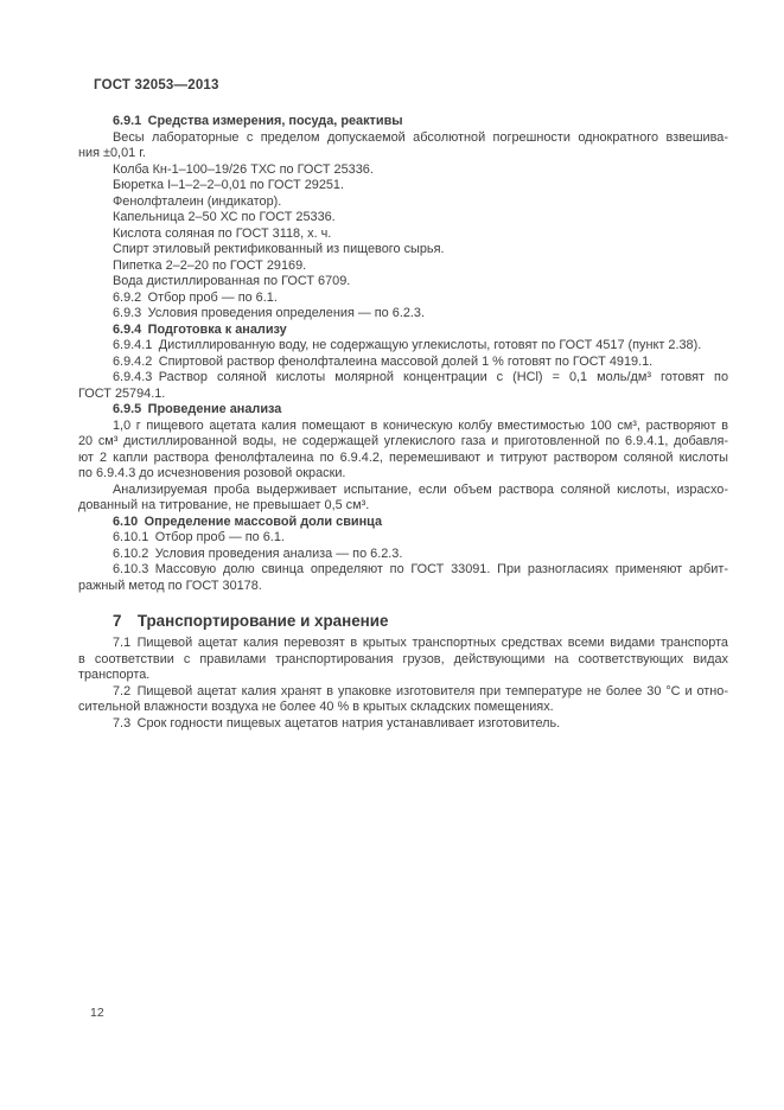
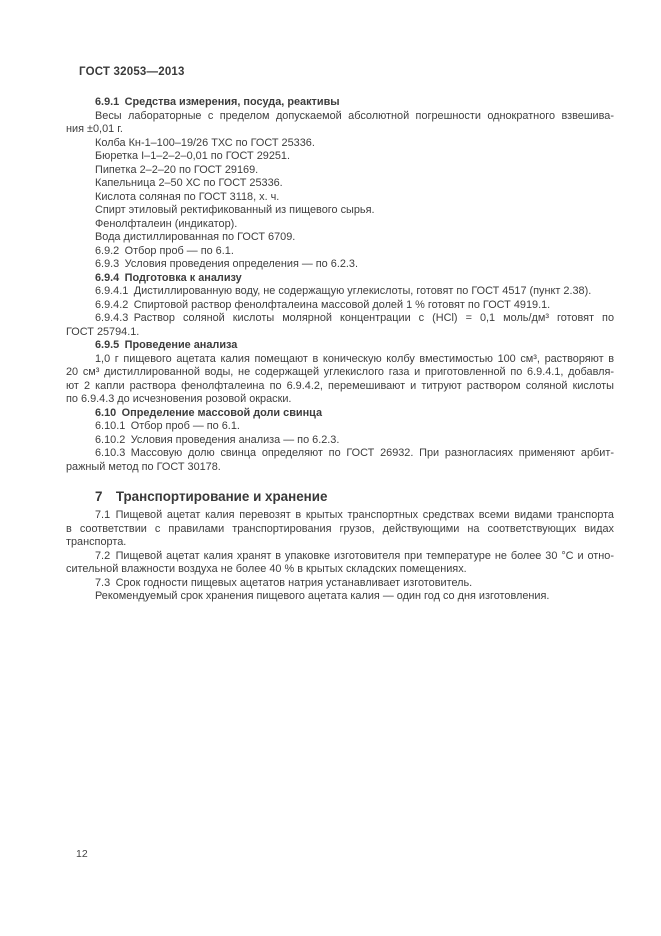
  ГОСТ 32053—2013
  6.9.1 Средства измерения, посуда, реактивы
  Весы лабораторные с пределом допускаемой абсолютной погрешности однократного взвешива-
  ния ±0,01 г.
  Колба Кн-1–100–19/26 ТХС по ГОСТ 25336.
  Бюретка I–1–2–2–0,01 по ГОСТ 29251.
- Фенолфталеин (индикатор).
+ Пипетка 2–2–20 по ГОСТ 29169.
  Капельница 2–50 ХС по ГОСТ 25336.
  Кислота соляная по ГОСТ 3118, х. ч.
  Спирт этиловый ректификованный из пищевого сырья.
- Пипетка 2–2–20 по ГОСТ 29169.
+ Фенолфталеин (индикатор).
  Вода дистиллированная по ГОСТ 6709.
  6.9.2 Отбор проб — по 6.1.
  6.9.3 Условия проведения определения — по 6.2.3.
  6.9.4 Подготовка к анализу
  6.9.4.1 Дистиллированную воду, не содержащую углекислоты, готовят по ГОСТ 4517 (пункт 2.38).
  6.9.4.2 Спиртовой раствор фенолфталеина массовой долей 1 % готовят по ГОСТ 4919.1.
  6.9.4.3 Раствор соляной кислоты молярной концентрации с (HCl) = 0,1 моль/дм³ готовят по
  ГОСТ 25794.1.
  6.9.5 Проведение анализа
  1,0 г пищевого ацетата калия помещают в коническую колбу вместимостью 100 см³, растворяют в
  20 см³ дистиллированной воды, не содержащей углекислого газа и приготовленной по 6.9.4.1, добавля-
  ют 2 капли раствора фенолфталеина по 6.9.4.2, перемешивают и титруют раствором соляной кислоты
  по 6.9.4.3 до исчезновения розовой окраски.
- Анализируемая проба выдерживает испытание, если объем раствора соляной кислоты, израсхо-
- дованный на титрование, не превышает 0,5 см³.
  6.10 Определение массовой доли свинца
  6.10.1 Отбор проб — по 6.1.
  6.10.2 Условия проведения анализа — по 6.2.3.
- 6.10.3 Массовую долю свинца определяют по ГОСТ 33091. При разногласиях применяют арбит-
+ 6.10.3 Массовую долю свинца определяют по ГОСТ 26932. При разногласиях применяют арбит-
  ражный метод по ГОСТ 30178.
  7 Транспортирование и хранение
  7.1 Пищевой ацетат калия перевозят в крытых транспортных средствах всеми видами транспорта
  в соответствии с правилами транспортирования грузов, действующими на соответствующих видах
  транспорта.
  7.2 Пищевой ацетат калия хранят в упаковке изготовителя при температуре не более 30 °С и отно-
  сительной влажности воздуха не более 40 % в крытых складских помещениях.
  7.3 Срок годности пищевых ацетатов натрия устанавливает изготовитель.
+ Рекомендуемый срок хранения пищевого ацетата калия — один год со дня изготовления.
  12
